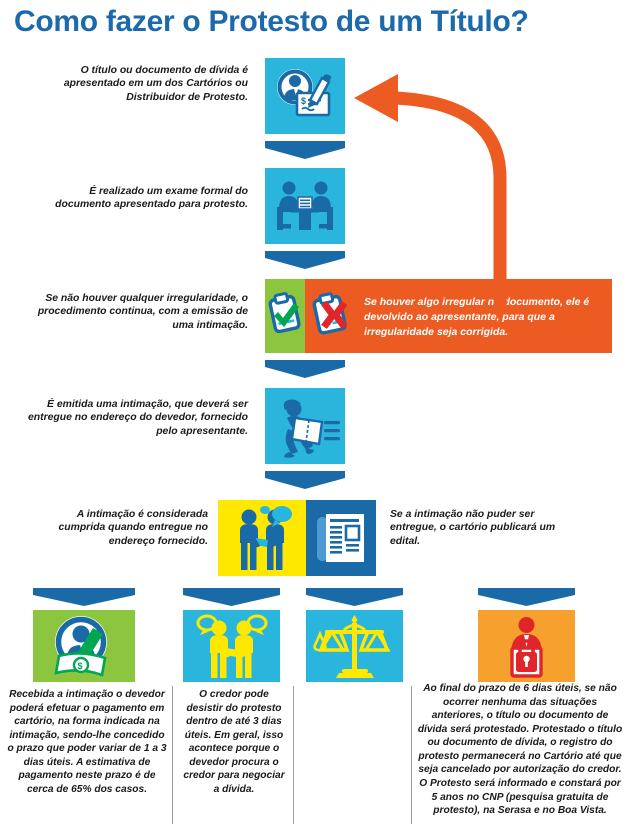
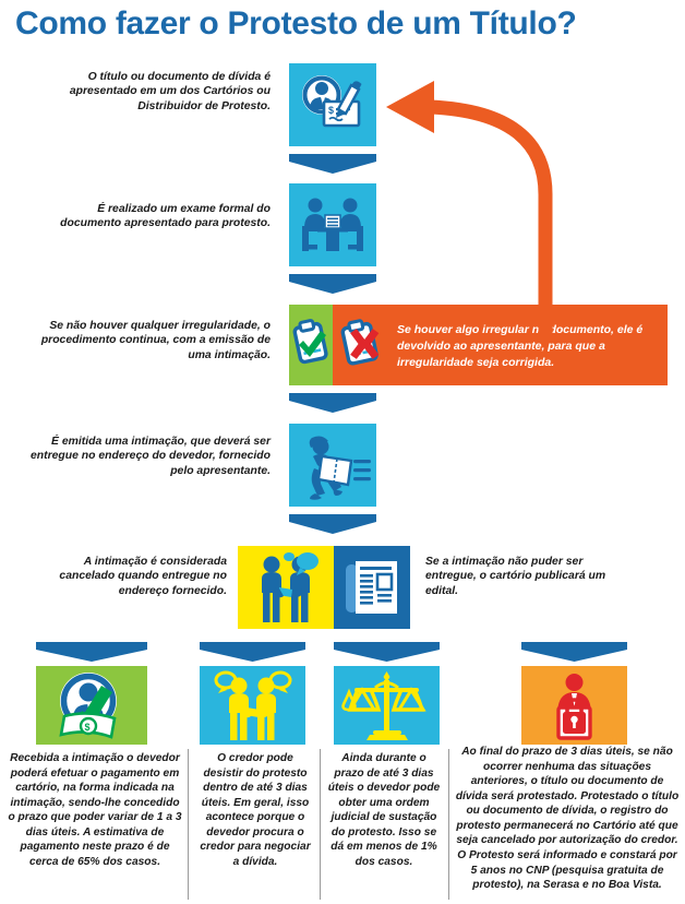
  Como fazer o Protesto de um Título?
  O título ou documento de dívida é apresentado em um dos Cartórios ou Distribuidor de Protesto.
  $
  É realizado um exame formal do documento apresentado para protesto.
  Se não houver qualquer irregularidade, o procedimento continua, com a emissão de uma intimação.
  Se houver algo irregular n documento, ele é devolvido ao apresentante, para que a irregularidade seja corrigida.
  É emitida uma intimação, que deverá ser entregue no endereço do devedor, fornecido pelo apresentante.
- A intimação é considerada cumprida quando entregue no endereço fornecido.
+ A intimação é considerada cancelado quando entregue no endereço fornecido.
  Se a intimação não puder ser entregue, o cartório publicará um edital.
  $
  Recebida a intimação o devedor poderá efetuar o pagamento em cartório, na forma indicada na intimação, sendo-lhe concedido o prazo que poder variar de 1 a 3 dias úteis. A estimativa de pagamento neste prazo é de cerca de 65% dos casos.
  O credor pode desistir do protesto dentro de até 3 dias úteis. Em geral, isso acontece porque o devedor procura o credor para negociar a dívida.
+ Ainda durante o prazo de até 3 dias úteis o devedor pode obter uma ordem judicial de sustação do protesto. Isso se dá em menos de 1% dos casos.
- Ao final do prazo de 6 dias úteis, se não ocorrer nenhuma das situações anteriores, o título ou documento de dívida será protestado. Protestado o título ou documento de dívida, o registro do protesto permanecerá no Cartório até que seja cancelado por autorização do credor. O Protesto será informado e constará por 5 anos no CNP (pesquisa gratuita de protesto), na Serasa e no Boa Vista.
+ Ao final do prazo de 3 dias úteis, se não ocorrer nenhuma das situações anteriores, o título ou documento de dívida será protestado. Protestado o título ou documento de dívida, o registro do protesto permanecerá no Cartório até que seja cancelado por autorização do credor. O Protesto será informado e constará por 5 anos no CNP (pesquisa gratuita de protesto), na Serasa e no Boa Vista.
